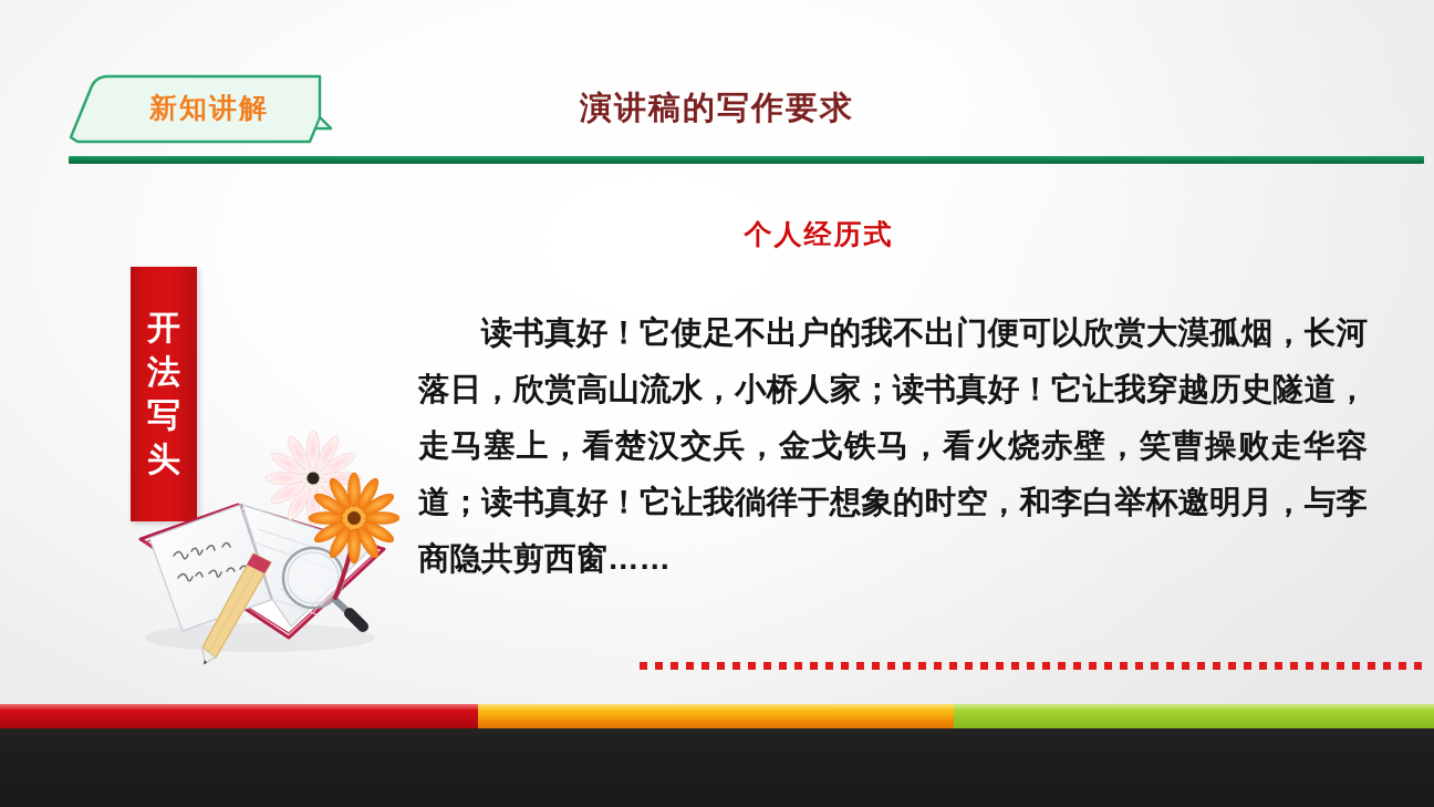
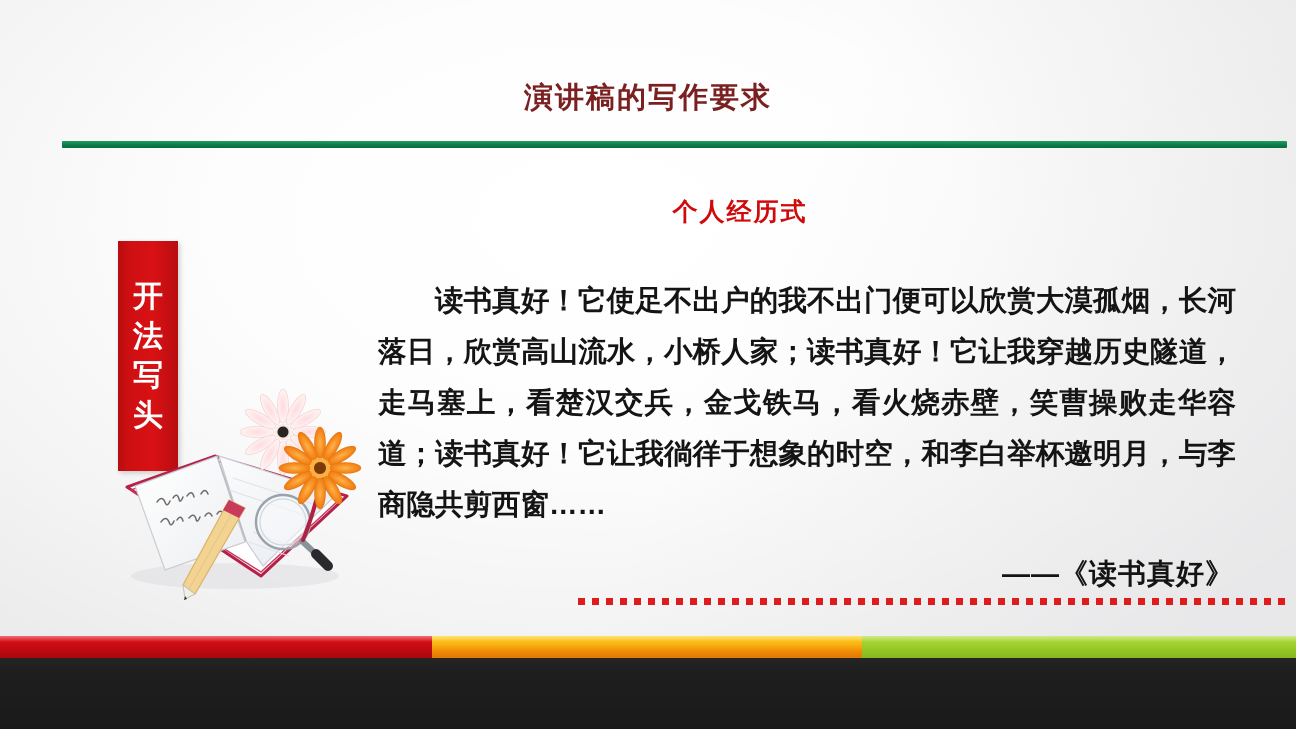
- 新知讲解
  演讲稿的写作要求
  个人经历式
  开
  法
  写
  头
  读书真好！它使足不出户的我不出门便可以欣赏大漠孤烟，长河落日，欣赏高山流水，小桥人家；读书真好！它让我穿越历史隧道，走马塞上，看楚汉交兵，金戈铁马，看火烧赤壁，笑曹操败走华容道；读书真好！它让我徜徉于想象的时空，和李白举杯邀明月，与李商隐共剪西窗……
+ ——《读书真好》
